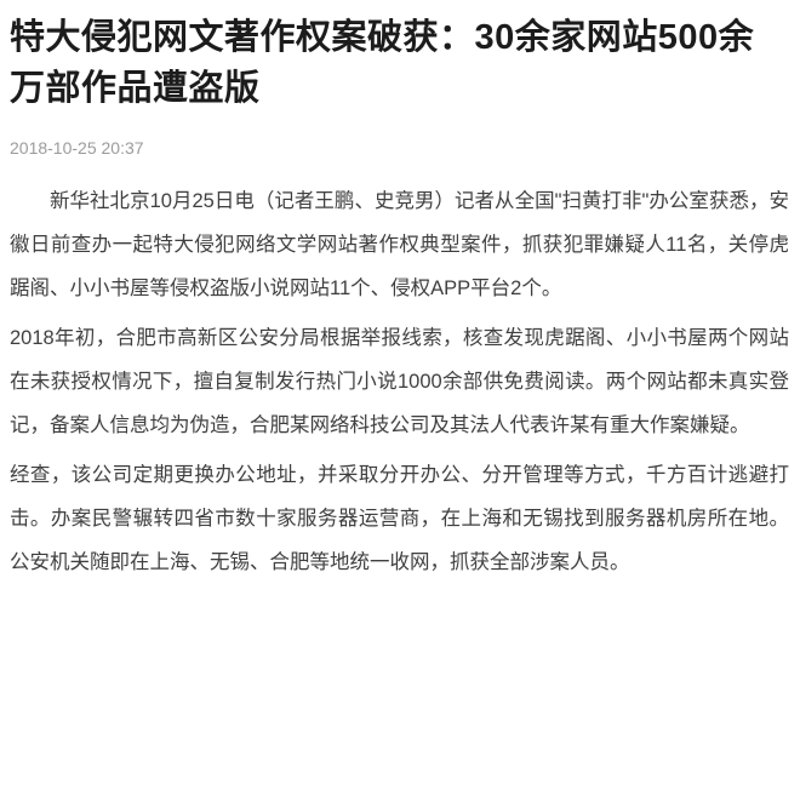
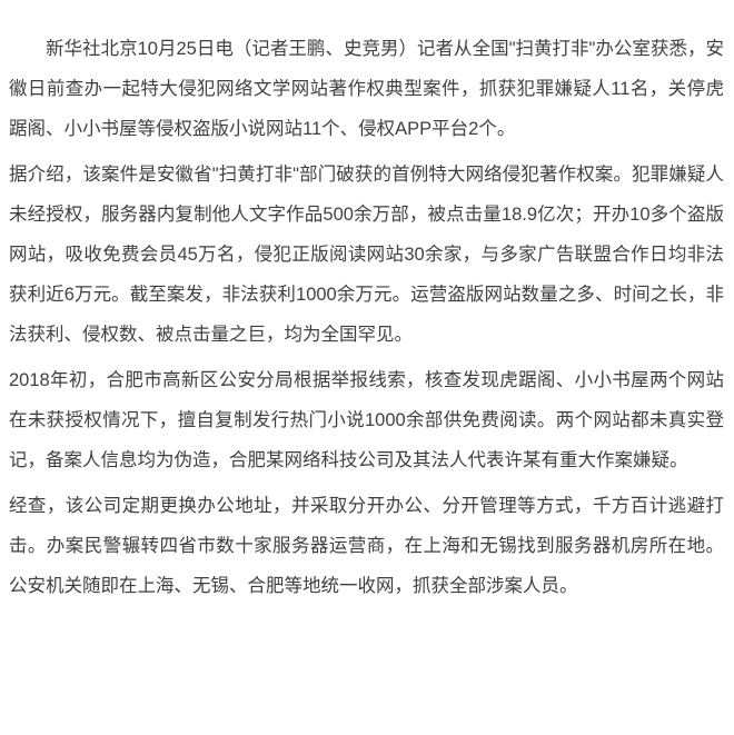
- 特大侵犯网文著作权案破获：30余家网站500余万部作品遭盗版
- 2018-10-25 20:37
  新华社北京10月25日电（记者王鹏、史竞男）记者从全国"扫黄打非"办公室获悉，安徽日前查办一起特大侵犯网络文学网站著作权典型案件，抓获犯罪嫌疑人11名，关停虎踞阁、小小书屋等侵权盗版小说网站11个、侵权APP平台2个。
+ 据介绍，该案件是安徽省"扫黄打非"部门破获的首例特大网络侵犯著作权案。犯罪嫌疑人未经授权，服务器内复制他人文字作品500余万部，被点击量18.9亿次；开办10多个盗版网站，吸收免费会员45万名，侵犯正版阅读网站30余家，与多家广告联盟合作日均非法获利近6万元。截至案发，非法获利1000余万元。运营盗版网站数量之多、时间之长，非法获利、侵权数、被点击量之巨，均为全国罕见。
  2018年初，合肥市高新区公安分局根据举报线索，核查发现虎踞阁、小小书屋两个网站在未获授权情况下，擅自复制发行热门小说1000余部供免费阅读。两个网站都未真实登记，备案人信息均为伪造，合肥某网络科技公司及其法人代表许某有重大作案嫌疑。
  经查，该公司定期更换办公地址，并采取分开办公、分开管理等方式，千方百计逃避打击。办案民警辗转四省市数十家服务器运营商，在上海和无锡找到服务器机房所在地。公安机关随即在上海、无锡、合肥等地统一收网，抓获全部涉案人员。
